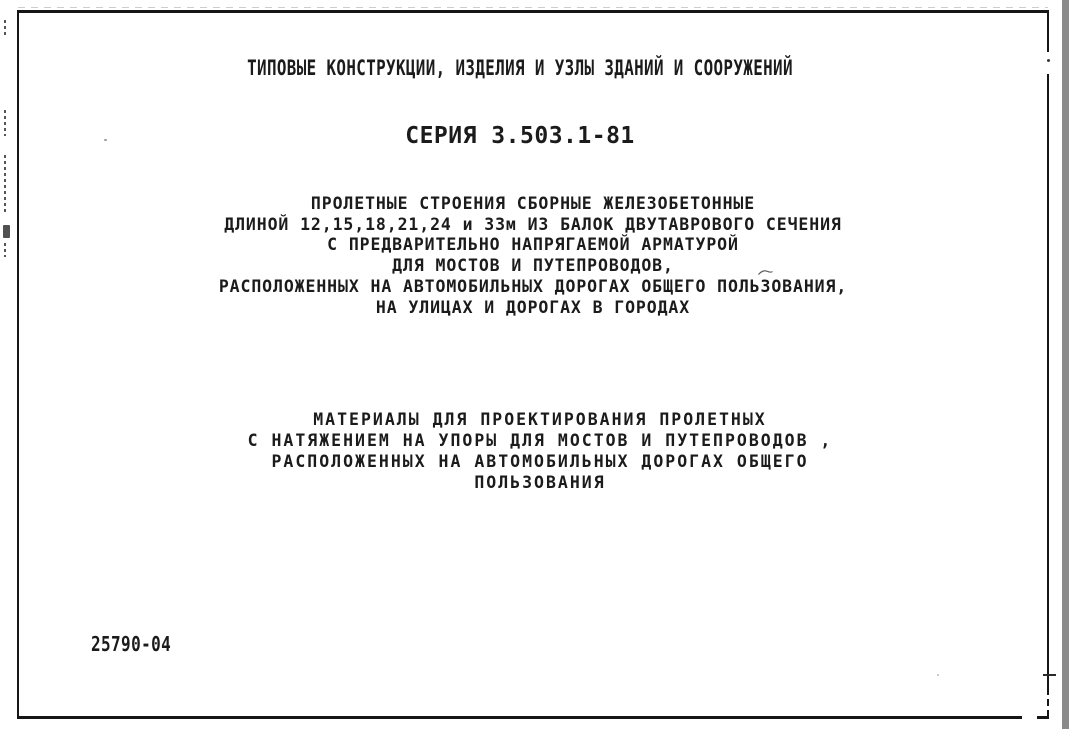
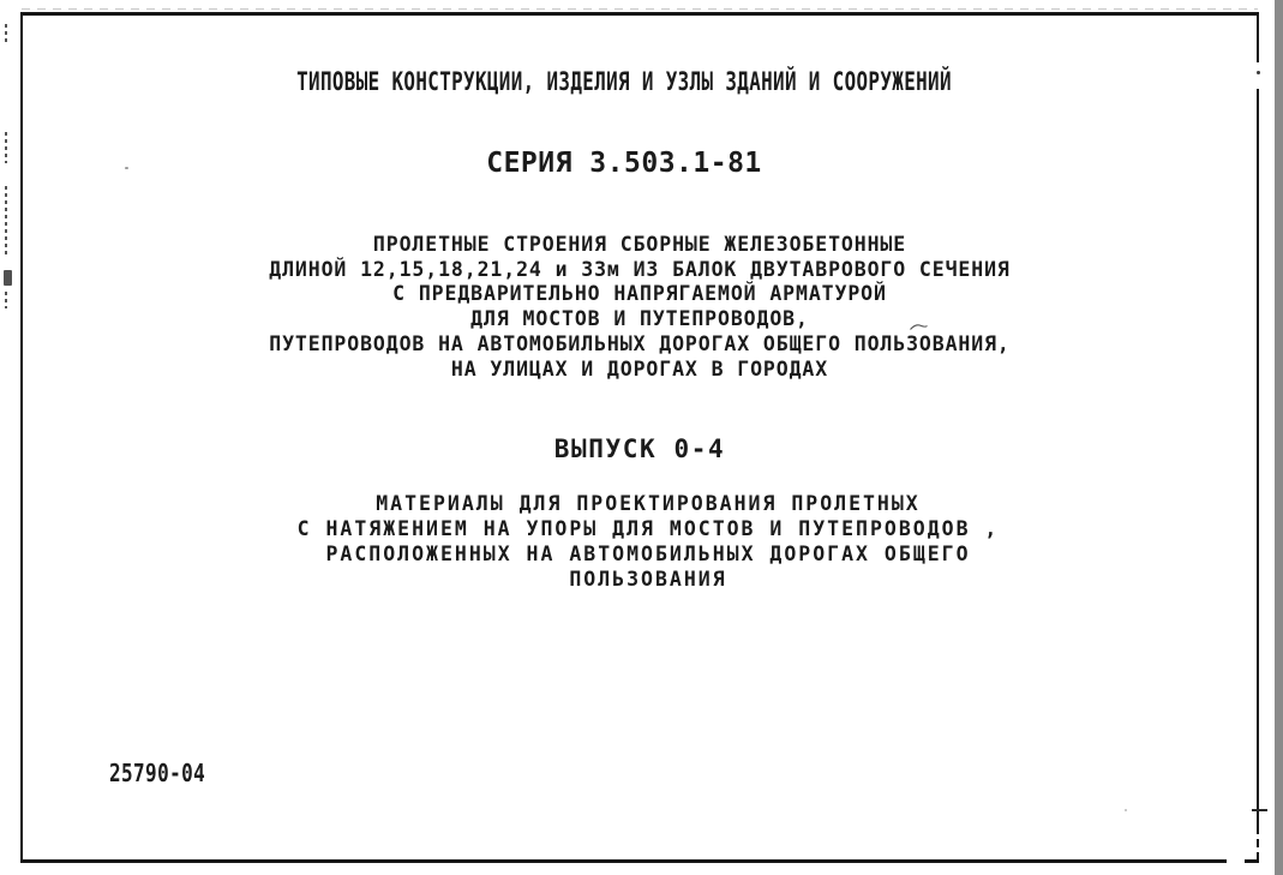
  ТИПОВЫЕ КОНСТРУКЦИИ, ИЗДЕЛИЯ И УЗЛЫ ЗДАНИЙ И СООРУЖЕНИЙ
  СЕРИЯ 3.503.1-81
  ПРОЛЕТНЫЕ СТРОЕНИЯ СБОРНЫЕ ЖЕЛЕЗОБЕТОННЫЕ
  ДЛИНОЙ 12,15,18,21,24 и 33м ИЗ БАЛОК ДВУТАВРОВОГО СЕЧЕНИЯ
  С ПРЕДВАРИТЕЛЬНО НАПРЯГАЕМОЙ АРМАТУРОЙ
  ДЛЯ МОСТОВ И ПУТЕПРОВОДОВ,
- РАСПОЛОЖЕННЫХ НА АВТОМОБИЛЬНЫХ ДОРОГАХ ОБЩЕГО ПОЛЬЗОВАНИЯ,
+ ПУТЕПРОВОДОВ НА АВТОМОБИЛЬНЫХ ДОРОГАХ ОБЩЕГО ПОЛЬЗОВАНИЯ,
  НА УЛИЦАХ И ДОРОГАХ В ГОРОДАХ
+ ВЫПУСК 0-4
  МАТЕРИАЛЫ ДЛЯ ПРОЕКТИРОВАНИЯ ПРОЛЕТНЫХ
  С НАТЯЖЕНИЕМ НА УПОРЫ ДЛЯ МОСТОВ И ПУТЕПРОВОДОВ ,
  РАСПОЛОЖЕННЫХ НА АВТОМОБИЛЬНЫХ ДОРОГАХ ОБЩЕГО
  ПОЛЬЗОВАНИЯ
  25790-04
